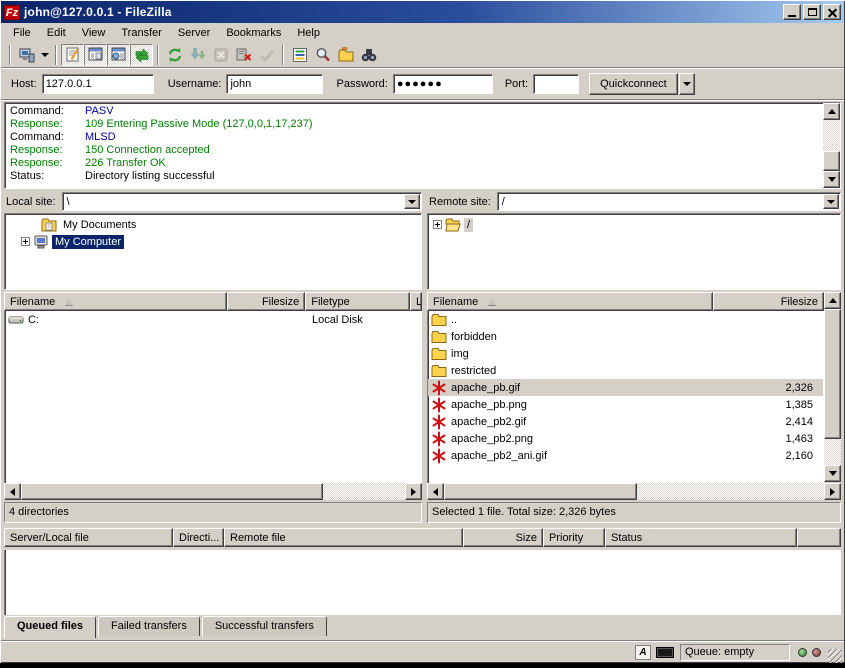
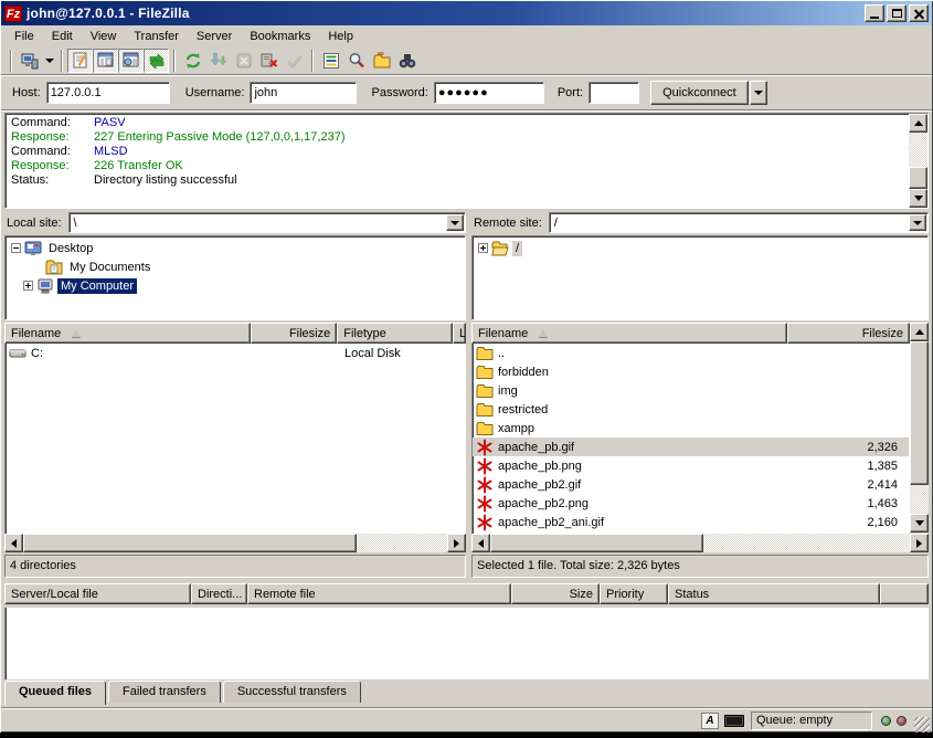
  Fz
  john@127.0.0.1 - FileZilla
  File
  Edit
  View
  Transfer
  Server
  Bookmarks
  Help
  Host:
  127.0.0.1
  Username:
  john
  Password:
  ●●●●●●
  Port:
  Quickconnect
  Command: PASV
- Response: 109 Entering Passive Mode (127,0,0,1,17,237)
+ Response: 227 Entering Passive Mode (127,0,0,1,17,237)
  Command: MLSD
- Response: 150 Connection accepted
  Response: 226 Transfer OK
  Status: Directory listing successful
  Local site:
  \
  Remote site:
  /
+ Desktop
  My Documents
  My Computer
  /
  Filename
  Filesize
  Filetype
  L
  C:
  Local Disk
  4 directories
  Filename
  Filesize
  ..
  forbidden
  img
  restricted
+ xampp
  apache_pb.gif
  2,326
  apache_pb.png
  1,385
  apache_pb2.gif
  2,414
  apache_pb2.png
  1,463
  apache_pb2_ani.gif
  2,160
  Selected 1 file. Total size: 2,326 bytes
  Server/Local file
  Directi...
  Remote file
  Size
  Priority
  Status
  Queued files
  Failed transfers
  Successful transfers
  A
  Queue: empty
